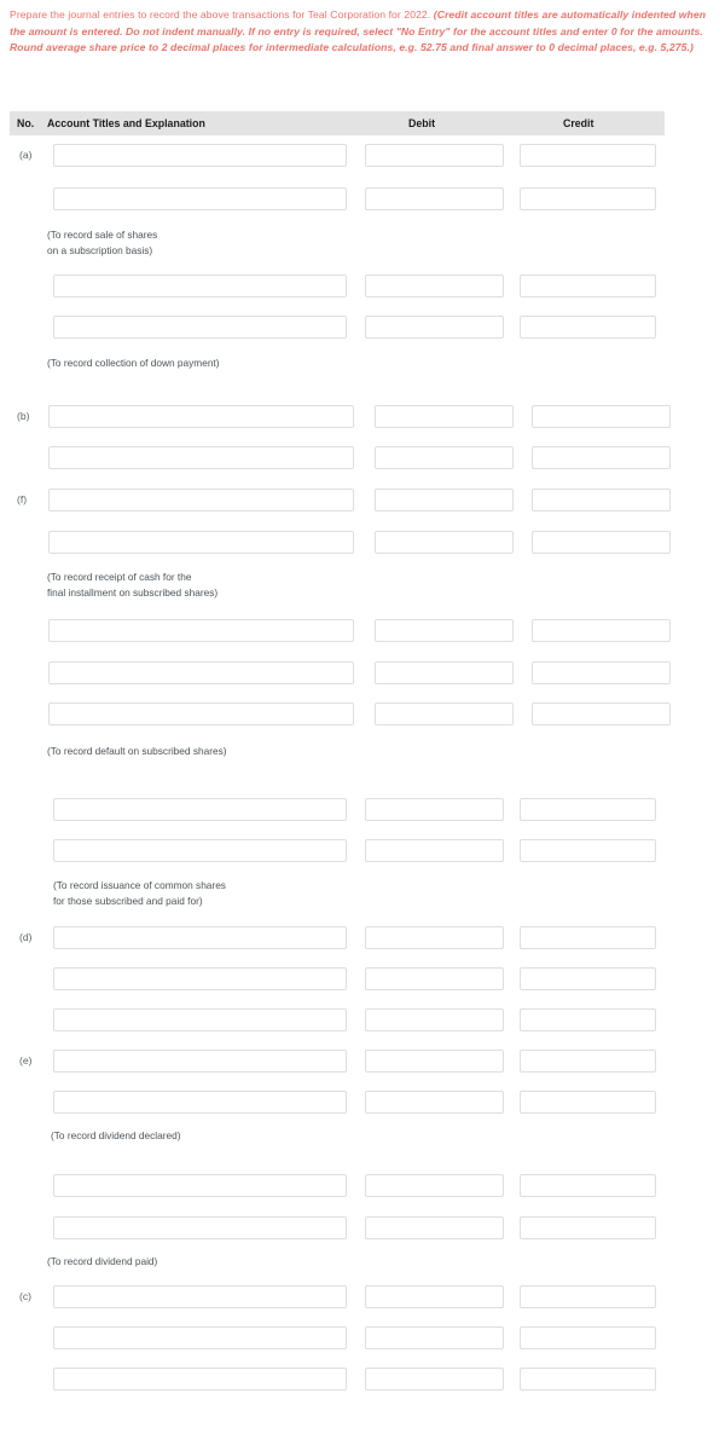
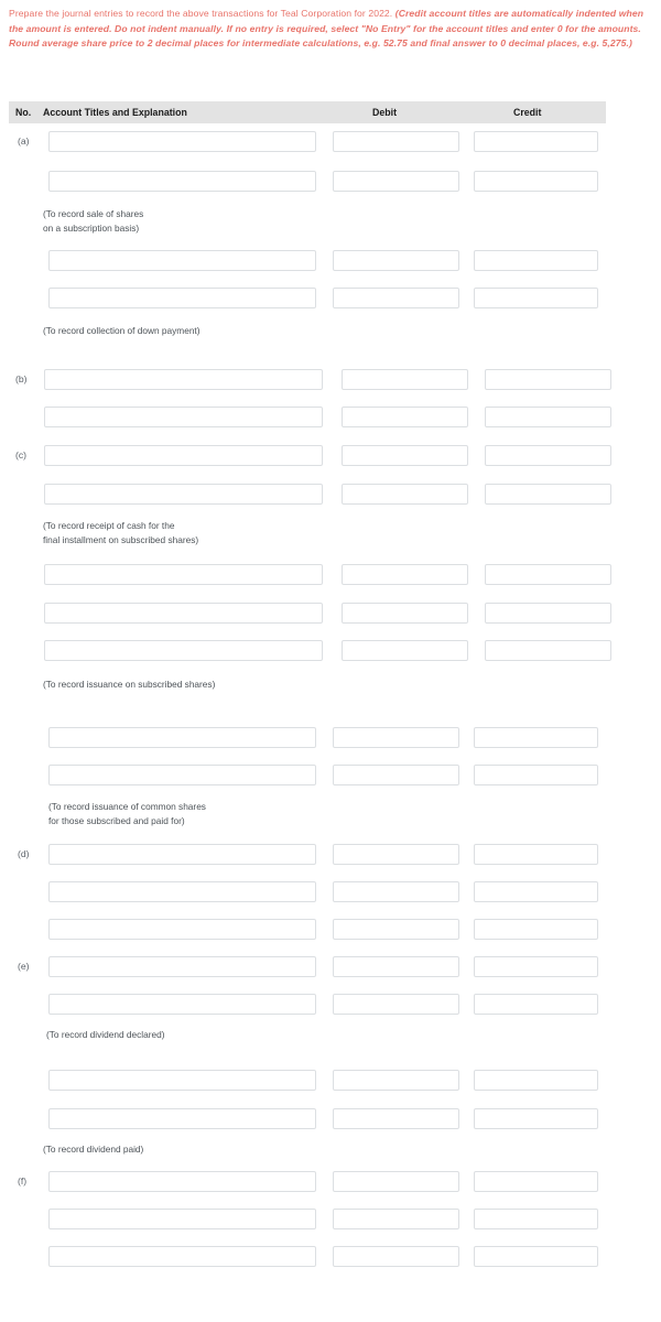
  Prepare the journal entries to record the above transactions for Teal Corporation for 2022. (Credit account titles are automatically indented when the amount is entered. Do not indent manually. If no entry is required, select "No Entry" for the account titles and enter 0 for the amounts. Round average share price to 2 decimal places for intermediate calculations, e.g. 52.75 and final answer to 0 decimal places, e.g. 5,275.)
  No.
  Account Titles and Explanation
  Debit
  Credit
  (a)
  (b)
- (f)
+ (c)
  (d)
  (e)
- (c)
+ (f)
  (To record sale of shares
  on a subscription basis)
  (To record collection of down payment)
  (To record receipt of cash for the
  final installment on subscribed shares)
- (To record default on subscribed shares)
+ (To record issuance on subscribed shares)
  (To record issuance of common shares
  for those subscribed and paid for)
  (To record dividend declared)
  (To record dividend paid)
